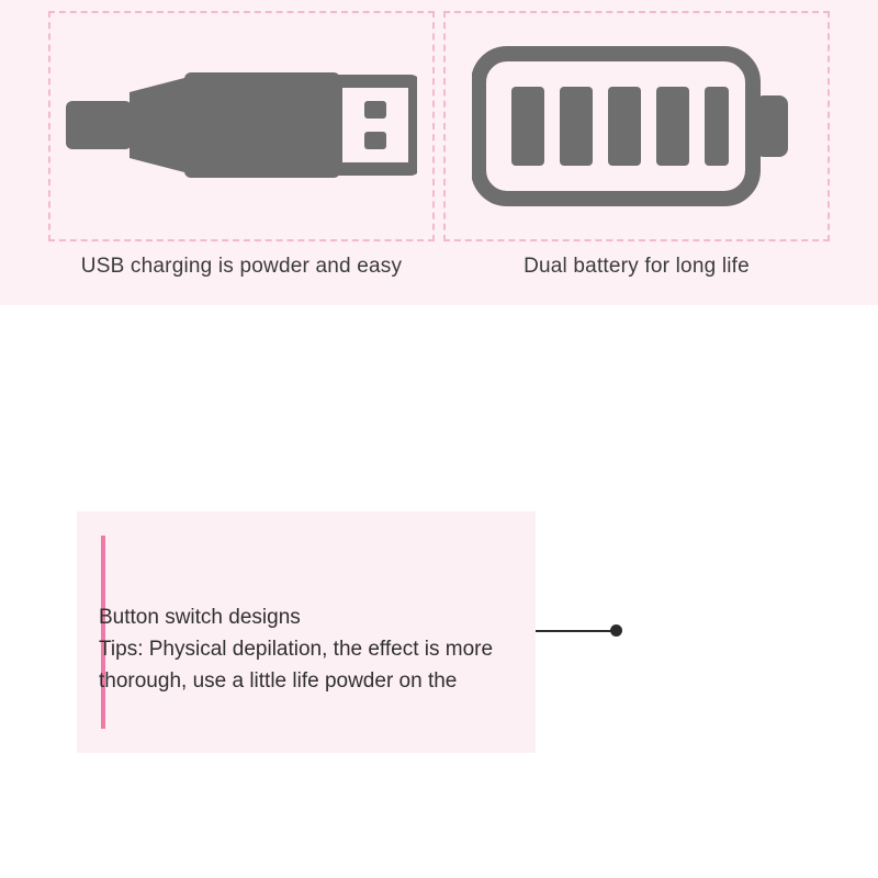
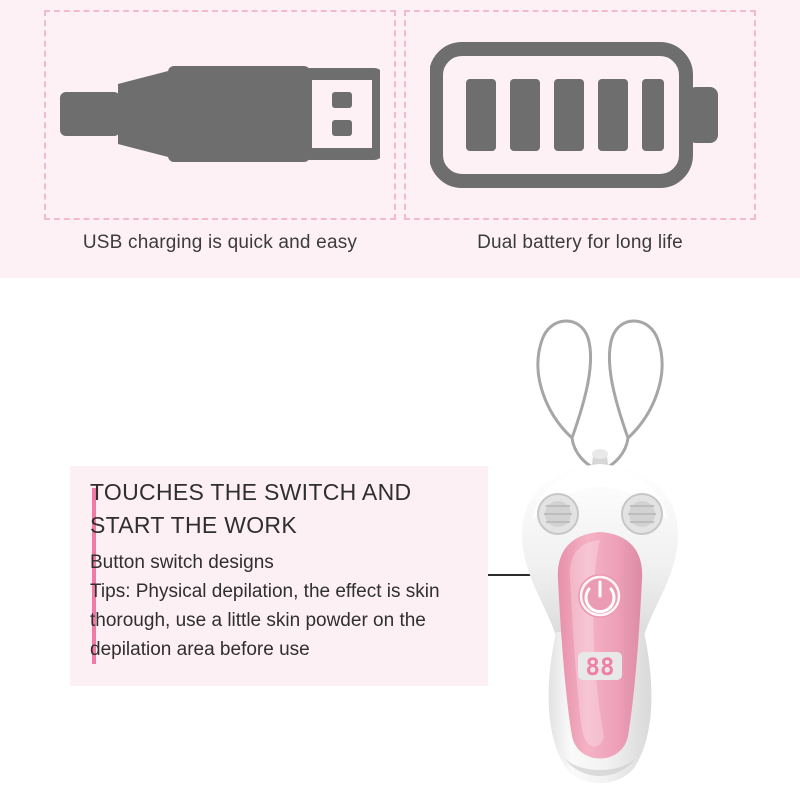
- USB charging is powder and easy
+ USB charging is quick and easy
  Dual battery for long life
+ TOUCHES THE SWITCH AND START THE WORK
  Button switch designs
- Tips: Physical depilation, the effect is more
+ Tips: Physical depilation, the effect is skin
- thorough, use a little life powder on the
+ thorough, use a little skin powder on the
+ depilation area before use
+ 88
